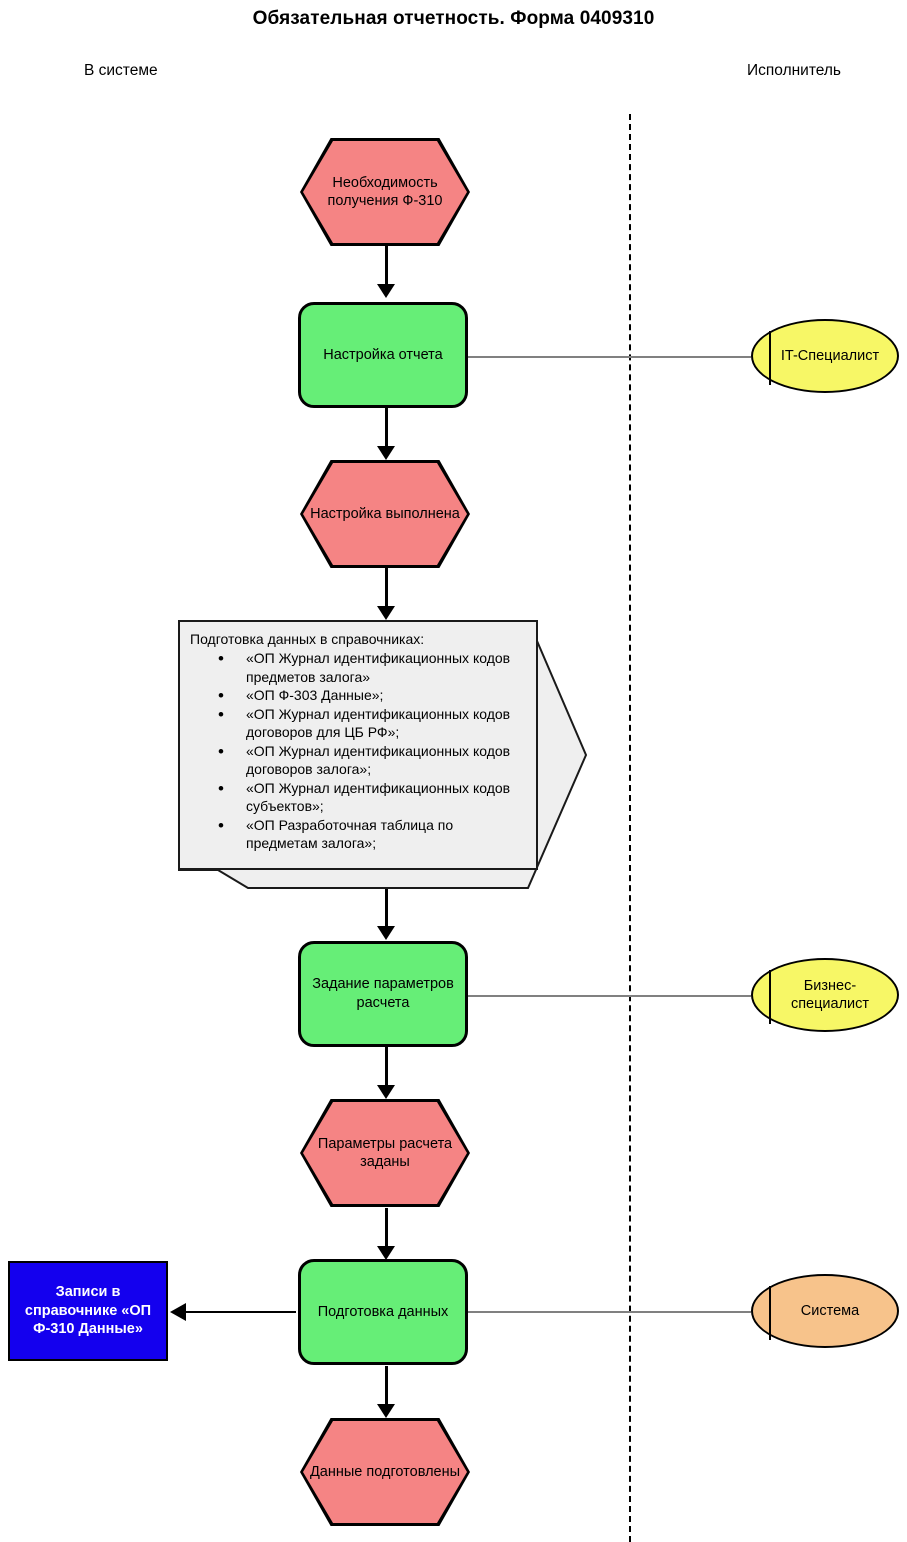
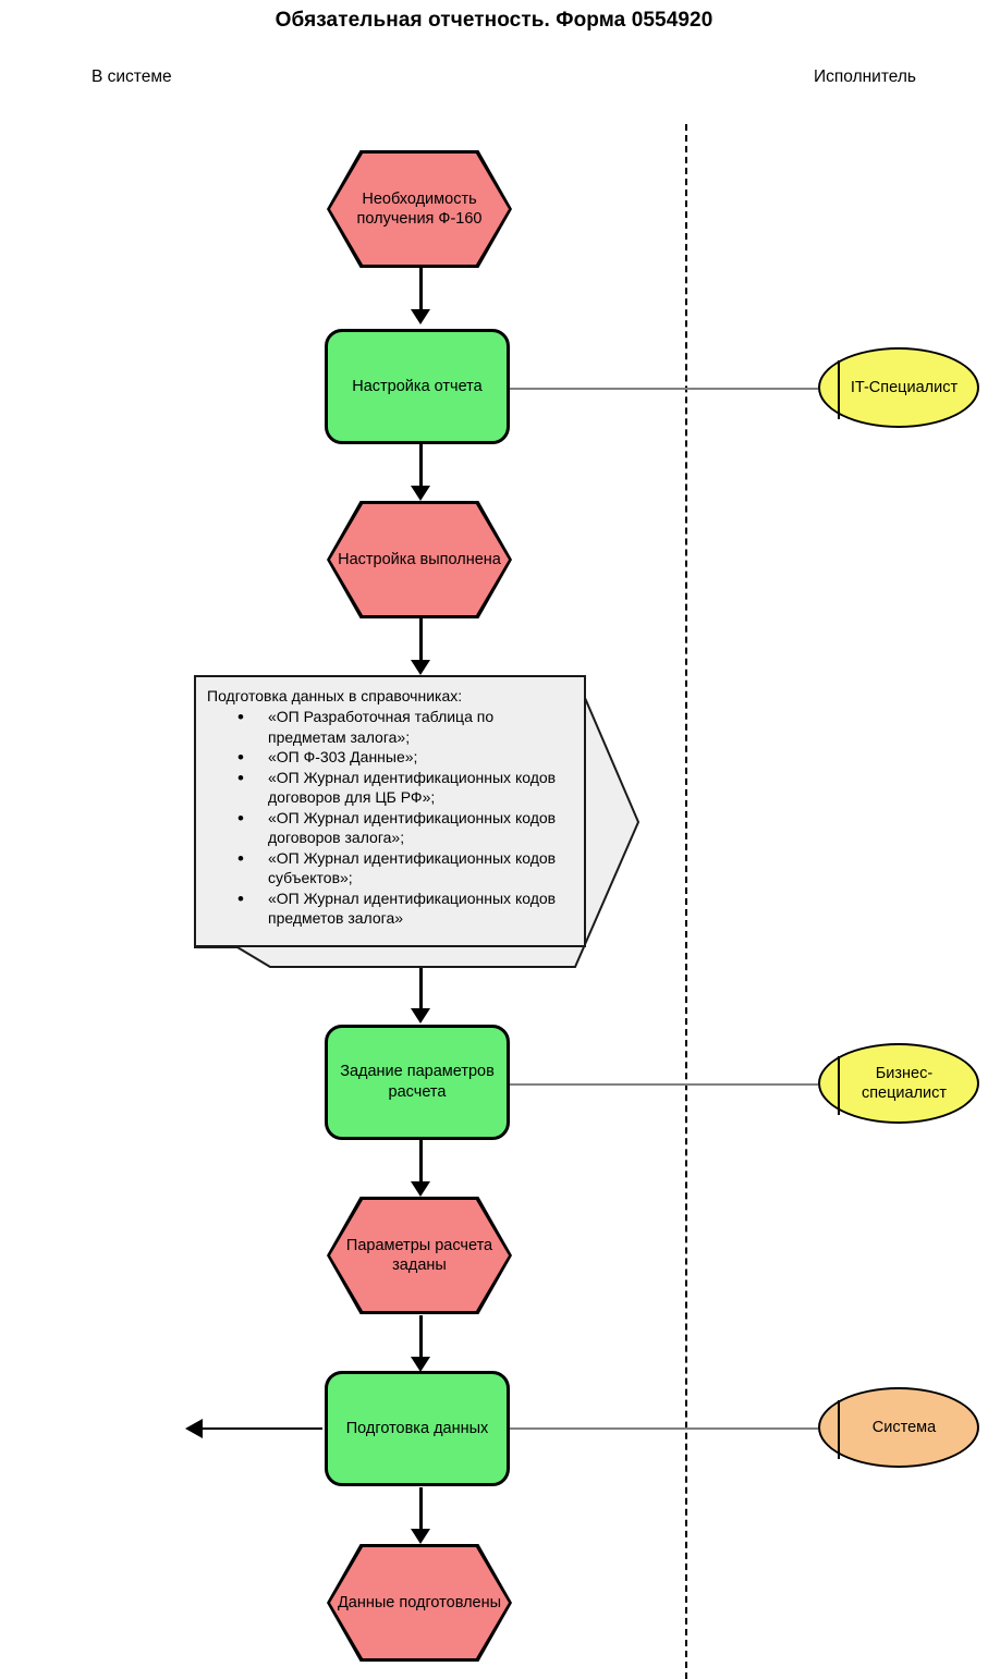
- Обязательная отчетность. Форма 0409310
+ Обязательная отчетность. Форма 0554920
  В системе
  Исполнитель
- Необходимость получения Ф-310
+ Необходимость получения Ф-160
  Настройка отчета
  Настройка выполнена
  Подготовка данных в справочниках:
- «ОП Журнал идентификационных кодов предметов залога»
+ «ОП Разработочная таблица по предметам залога»;
  «ОП Ф-303 Данные»;
  «ОП Журнал идентификационных кодов договоров для ЦБ РФ»;
  «ОП Журнал идентификационных кодов договоров залога»;
  «ОП Журнал идентификационных кодов субъектов»;
- «ОП Разработочная таблица по предметам залога»;
+ «ОП Журнал идентификационных кодов предметов залога»
  Задание параметров расчета
  Параметры расчета заданы
  Подготовка данных
  Данные подготовлены
- Записи в справочнике «ОП Ф-310 Данные»
  IT-Специалист
  Бизнес-специалист
  Система
